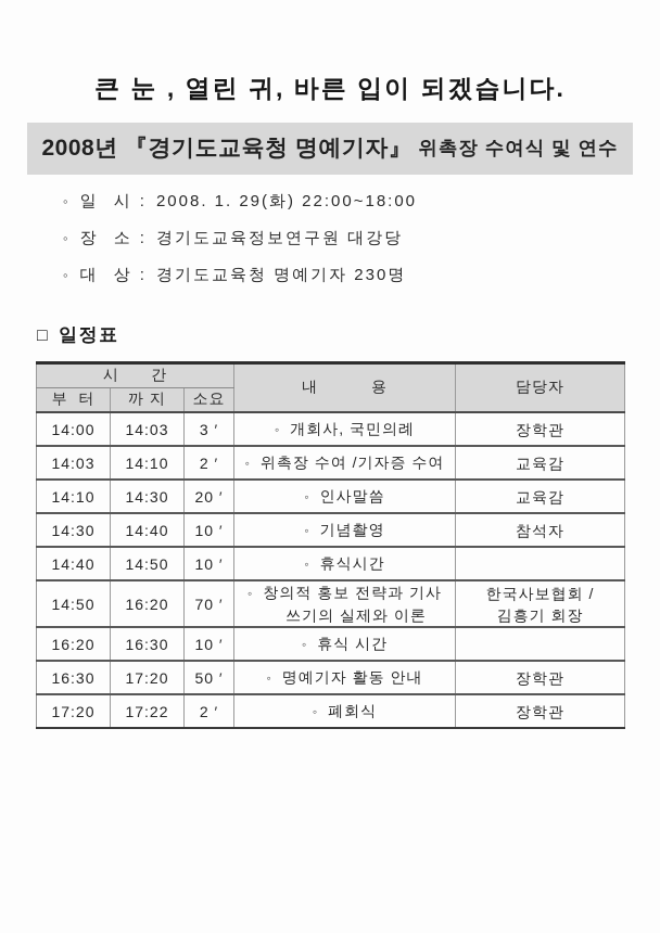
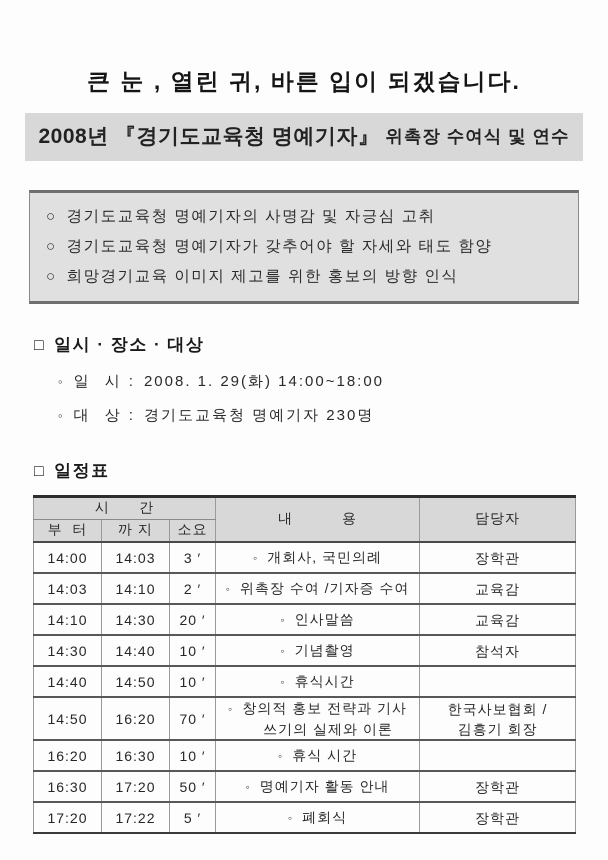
  큰 눈 , 열린 귀, 바른 입이 되겠습니다.
  2008년 『경기도교육청 명예기자』
  위촉장 수여식 및 연수
+ ○ 경기도교육청 명예기자의 사명감 및 자긍심 고취
+ ○ 경기도교육청 명예기자가 갖추어야 할 자세와 태도 함양
+ ○ 희망경기교육 이미지 제고를 위한 홍보의 방향 인식
+ □ 일시 · 장소 · 대상
- ◦ 일 시 : 2008. 1. 29(화) 22:00~18:00
+ ◦ 일 시 : 2008. 1. 29(화) 14:00~18:00
- ◦ 장 소 : 경기도교육정보연구원 대강당
  ◦ 대 상 : 경기도교육청 명예기자 230명
  □ 일정표
  시 간	내 용	담당자
  부 터	까 지	소요
  14:00	14:03	3 ′	◦ 개회사, 국민의례	장학관
  14:03	14:10	2 ′	◦ 위촉장 수여 /기자증 수여	교육감
  14:10	14:30	20 ′	◦ 인사말씀	교육감
  14:30	14:40	10 ′	◦ 기념촬영	참석자
  14:40	14:50	10 ′	◦ 휴식시간
  14:50	16:20	70 ′	◦ 창의적 홍보 전략과 기사 쓰기의 실제와 이론	한국사보협회 / 김흥기 회장
  16:20	16:30	10 ′	◦ 휴식 시간
  16:30	17:20	50 ′	◦ 명예기자 활동 안내	장학관
- 17:20	17:22	2 ′	◦ 폐회식	장학관
+ 17:20	17:22	5 ′	◦ 폐회식	장학관
